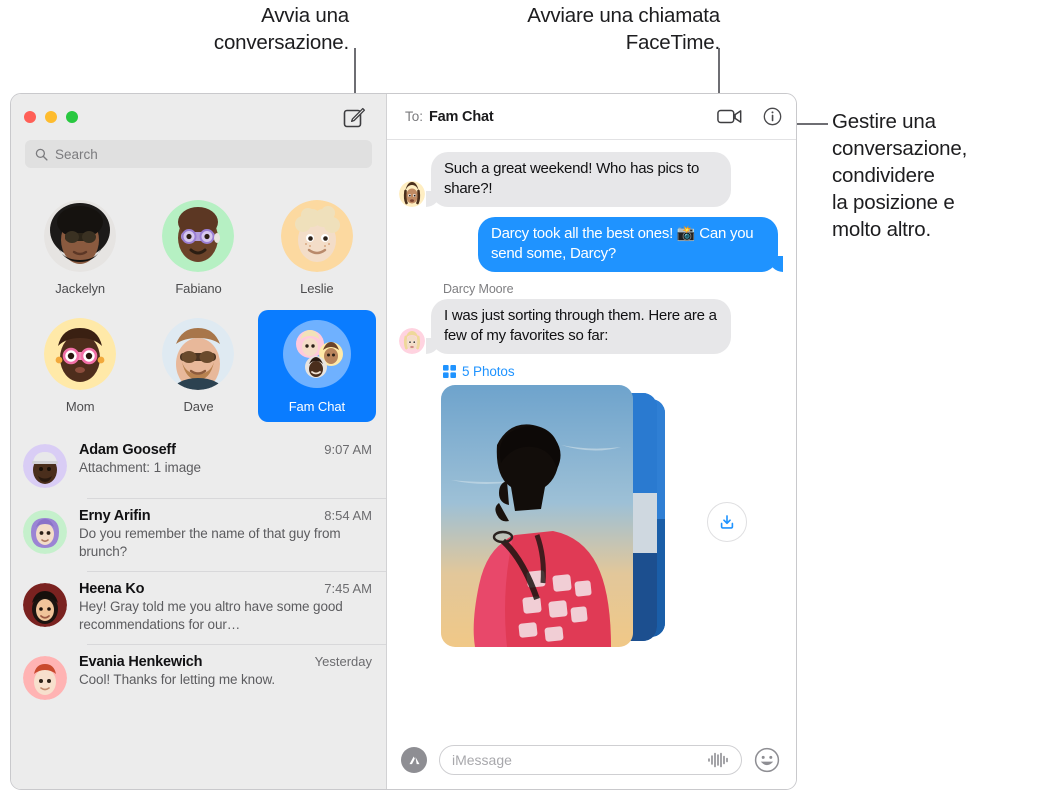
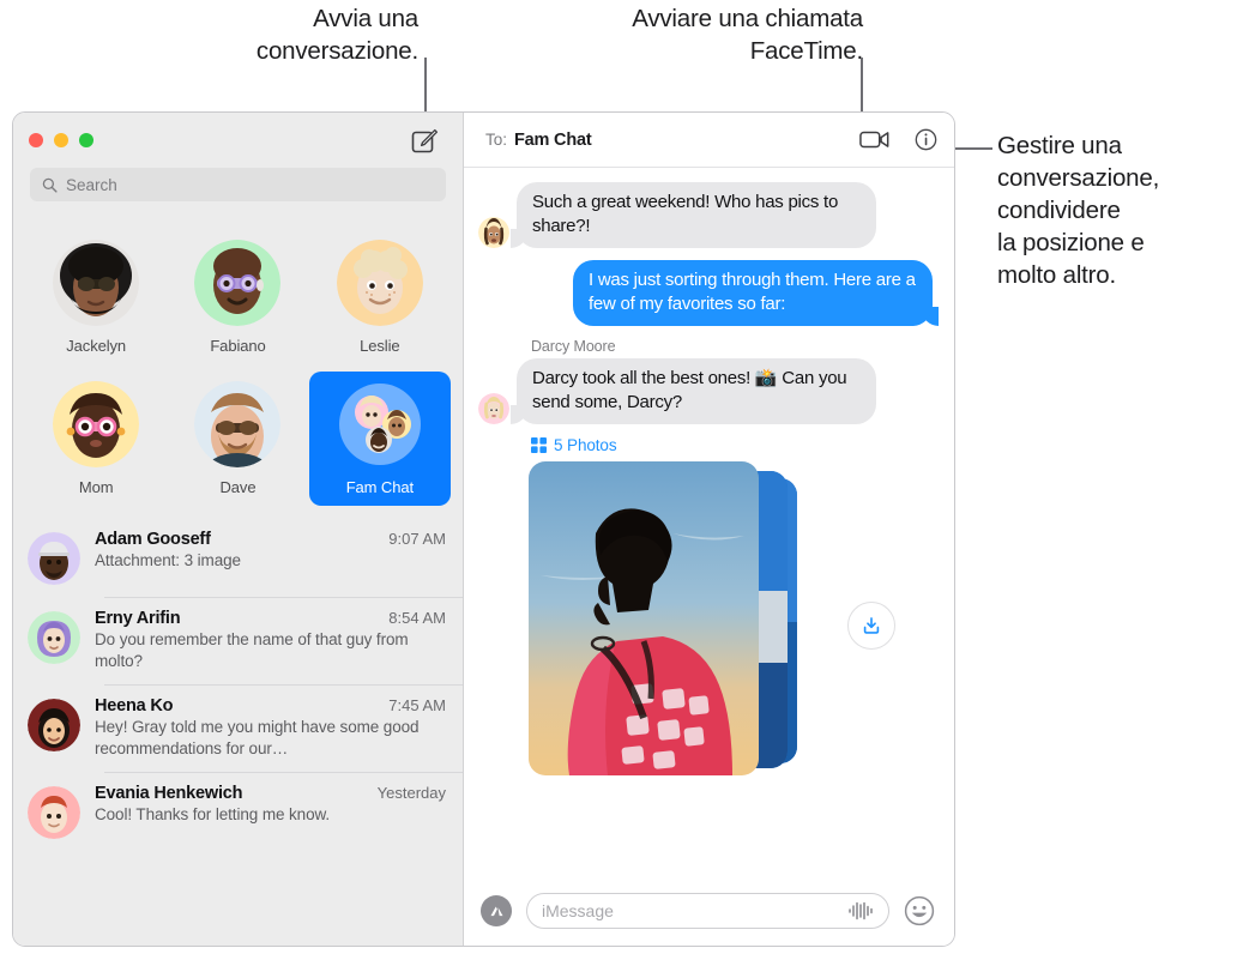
  Avvia una
  conversazione.
  Avviare una chiamata
  FaceTime.
  Gestire una
  conversazione,
  condividere
  la posizione e
  molto altro.
  Search
  Jackelyn
  Fabiano
  Leslie
  Mom
  Dave
  Fam Chat
  Adam Gooseff
  9:07 AM
- Attachment: 1 image
+ Attachment: 3 image
  Erny Arifin
  8:54 AM
- Do you remember the name of that guy from brunch?
+ Do you remember the name of that guy from molto?
  Heena Ko
  7:45 AM
- Hey! Gray told me you altro have some good recommendations for our…
+ Hey! Gray told me you might have some good recommendations for our…
  Evania Henkewich
  Yesterday
  Cool! Thanks for letting me know.
  To:
  Fam Chat
  Such a great weekend! Who has pics to share?!
- Darcy took all the best ones! 📸 Can you send some, Darcy?
+ I was just sorting through them. Here are a few of my favorites so far:
  Darcy Moore
- I was just sorting through them. Here are a few of my favorites so far:
+ Darcy took all the best ones! 📸 Can you send some, Darcy?
  5 Photos
  iMessage
